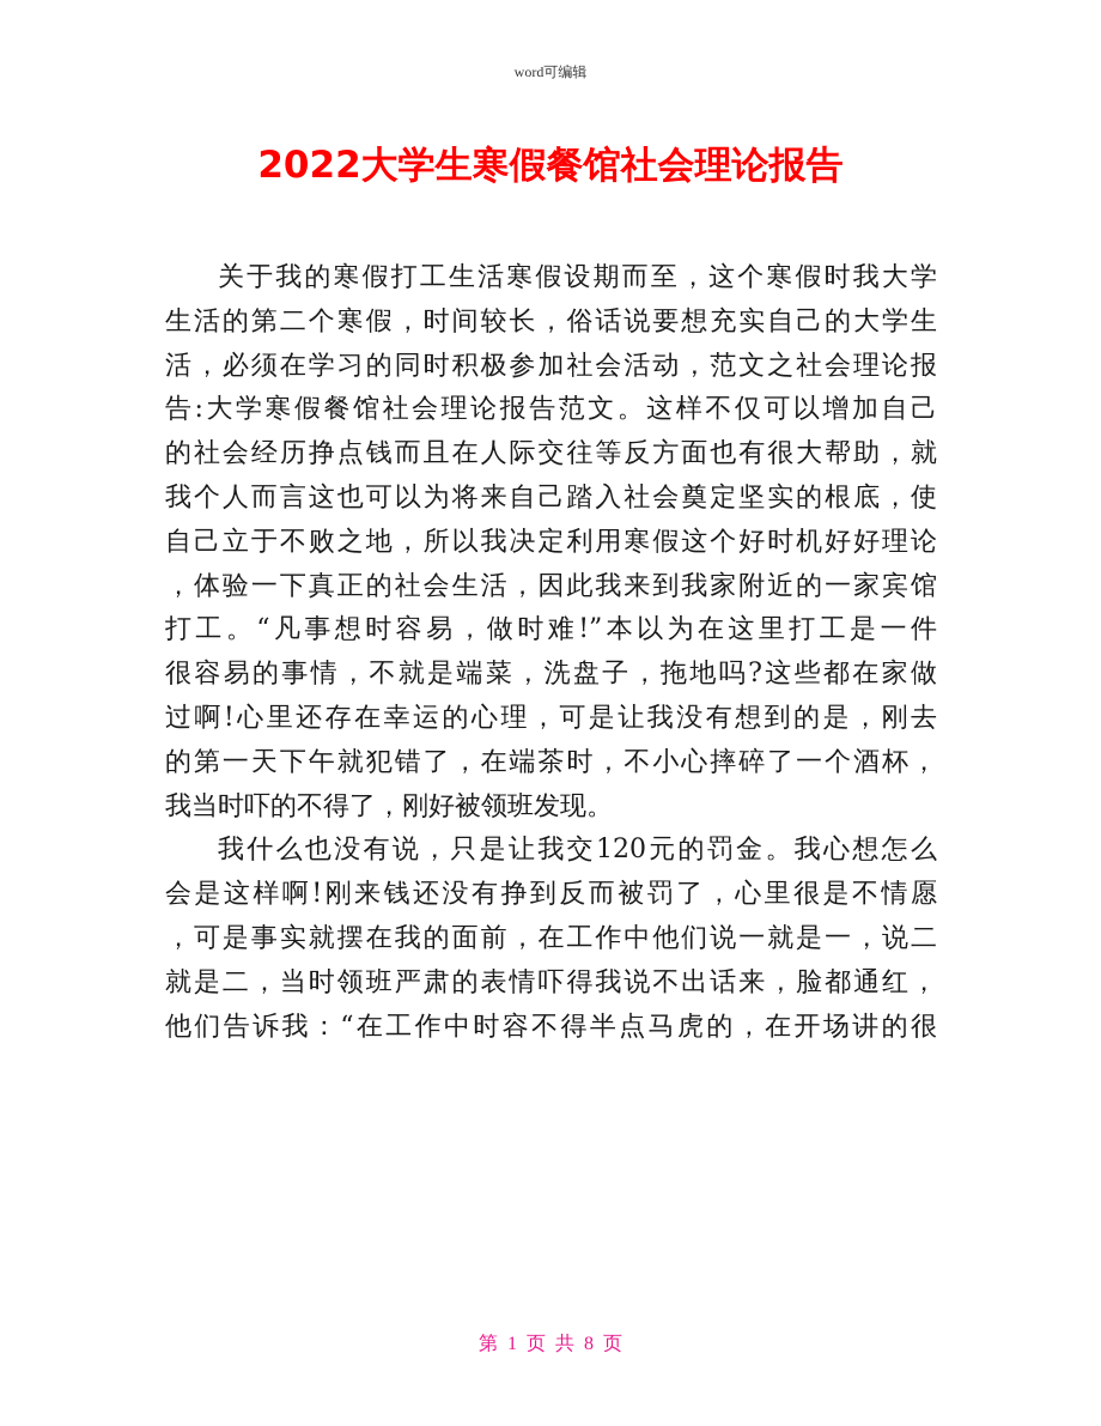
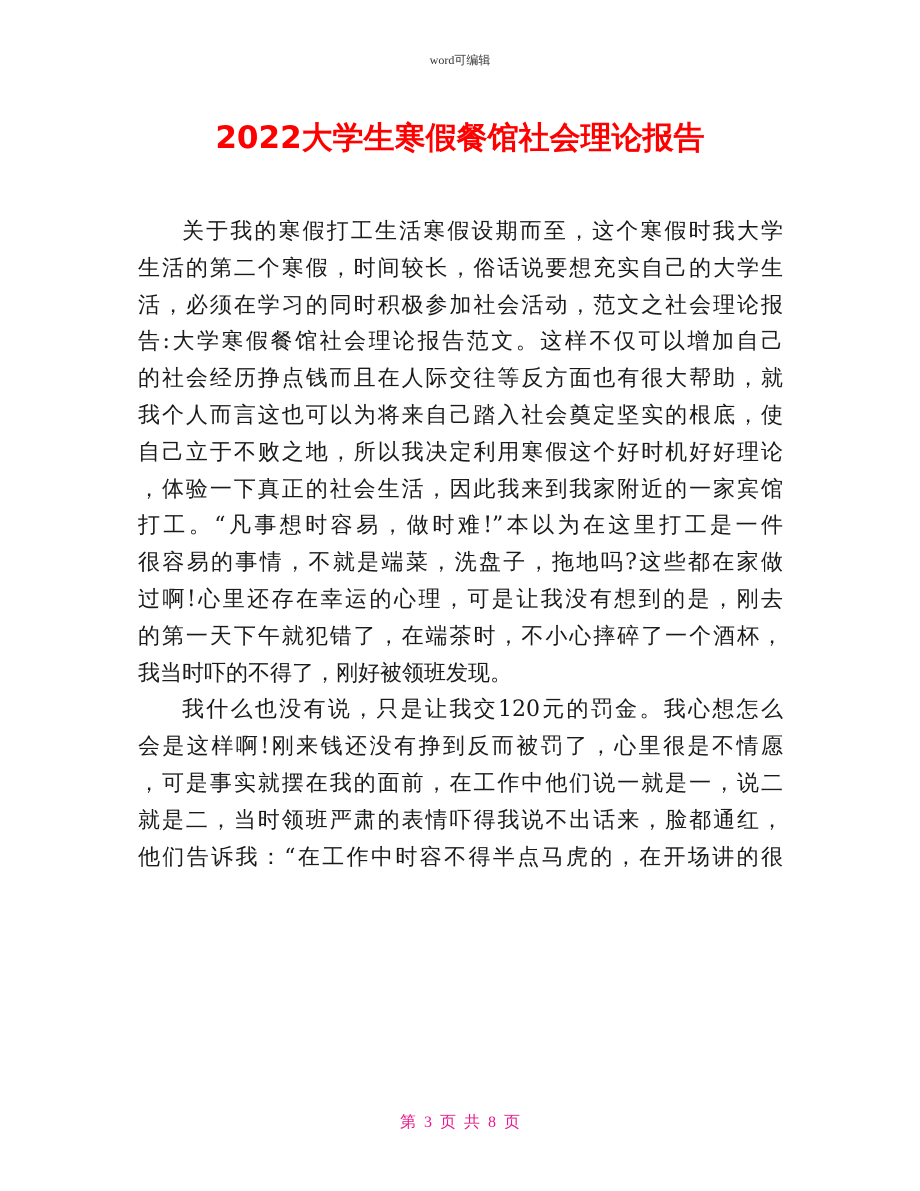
  word可编辑
  2022大学生寒假餐馆社会理论报告
  关于我的寒假打工生活寒假设期而至，这个寒假时我大学
  生活的第二个寒假，时间较长，俗话说要想充实自己的大学生
  活，必须在学习的同时积极参加社会活动，范文之社会理论报
  告:大学寒假餐馆社会理论报告范文。这样不仅可以增加自己
  的社会经历挣点钱而且在人际交往等反方面也有很大帮助，就
  我个人而言这也可以为将来自己踏入社会奠定坚实的根底，使
  自己立于不败之地，所以我决定利用寒假这个好时机好好理论
  ，体验一下真正的社会生活，因此我来到我家附近的一家宾馆
  打工。“凡事想时容易，做时难!”本以为在这里打工是一件
  很容易的事情，不就是端菜，洗盘子，拖地吗?这些都在家做
  过啊!心里还存在幸运的心理，可是让我没有想到的是，刚去
  的第一天下午就犯错了，在端茶时，不小心摔碎了一个酒杯，
  我当时吓的不得了，刚好被领班发现。
  我什么也没有说，只是让我交120元的罚金。我心想怎么
  会是这样啊!刚来钱还没有挣到反而被罚了，心里很是不情愿
  ，可是事实就摆在我的面前，在工作中他们说一就是一，说二
  就是二，当时领班严肃的表情吓得我说不出话来，脸都通红，
  他们告诉我：“在工作中时容不得半点马虎的，在开场讲的很
- 第 1 页 共 8 页
+ 第 3 页 共 8 页
